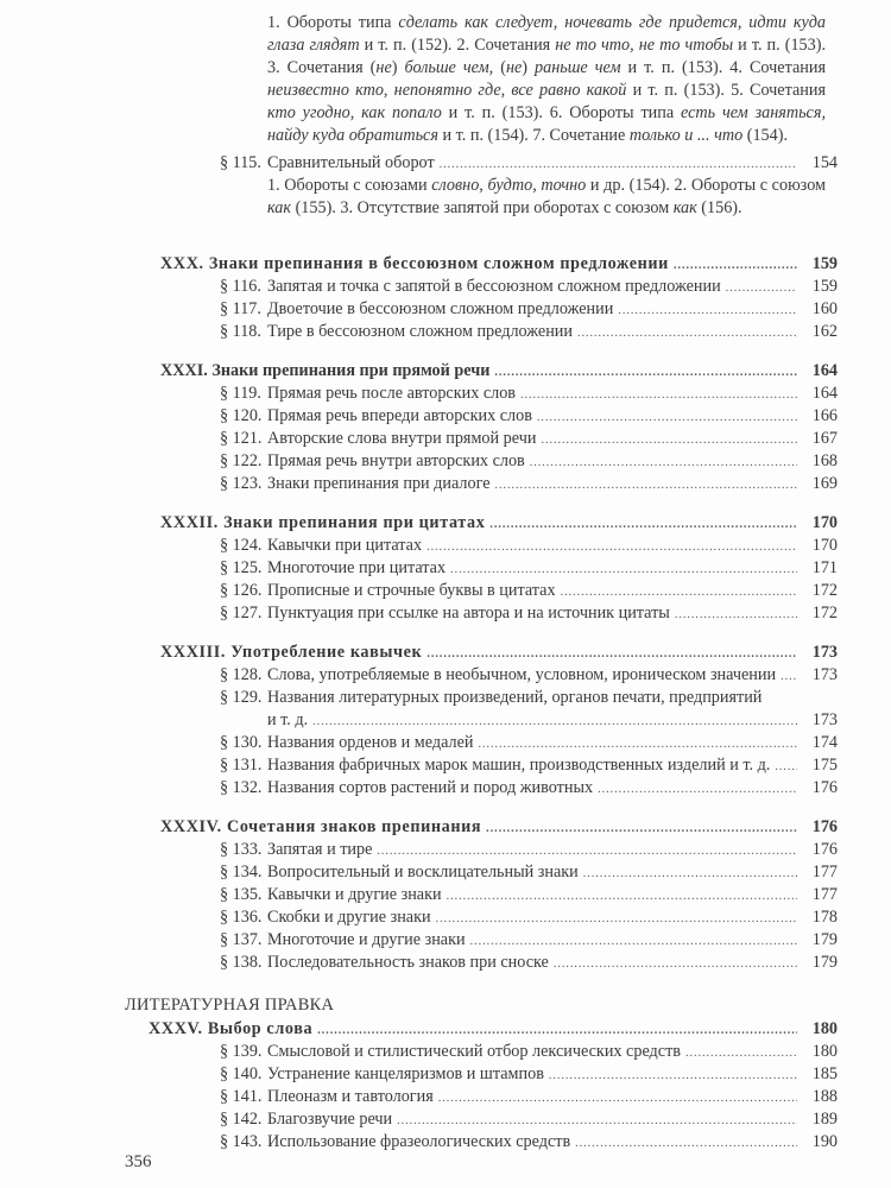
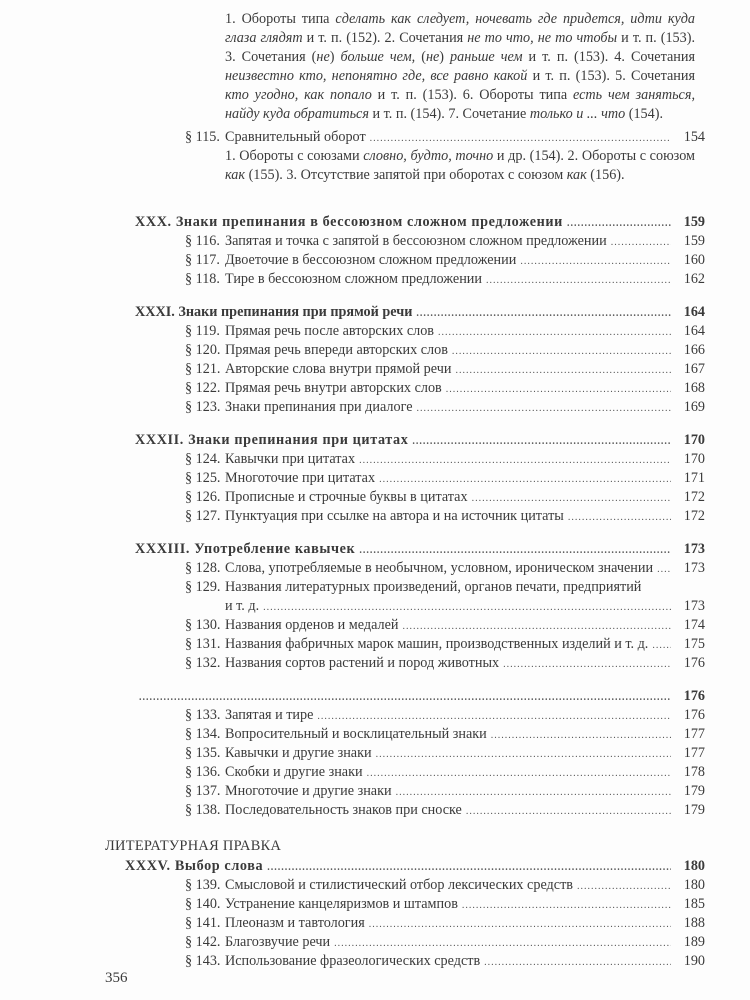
  1. Обороты типа сделать как следует, ночевать где придется, идти куда глаза глядят и т. п. (152). 2. Сочетания не то что, не то чтобы и т. п. (153). 3. Сочетания (не) больше чем, (не) раньше чем и т. п. (153). 4. Сочетания неизвестно кто, непонятно где, все равно какой и т. п. (153). 5. Сочетания кто угодно, как попало и т. п. (153). 6. Обороты типа есть чем заняться, найду куда обратиться и т. п. (154). 7. Сочетание только и ... что (154).
  § 115. Сравнительный оборот
  154
  1. Обороты с союзами словно, будто, точно и др. (154). 2. Обороты с союзом как (155). 3. Отсутствие запятой при оборотах с союзом как (156).
  XXX. Знаки препинания в бессоюзном сложном предложении
  159
  § 116. Запятая и точка с запятой в бессоюзном сложном предложении
  159
  § 117. Двоеточие в бессоюзном сложном предложении
  160
  § 118. Тире в бессоюзном сложном предложении
  162
  XXXI. Знаки препинания при прямой речи
  164
  § 119. Прямая речь после авторских слов
  164
  § 120. Прямая речь впереди авторских слов
  166
  § 121. Авторские слова внутри прямой речи
  167
  § 122. Прямая речь внутри авторских слов
  168
  § 123. Знаки препинания при диалоге
  169
  XXXII. Знаки препинания при цитатах
  170
  § 124. Кавычки при цитатах
  170
  § 125. Многоточие при цитатах
  171
  § 126. Прописные и строчные буквы в цитатах
  172
  § 127. Пунктуация при ссылке на автора и на источник цитаты
  172
  XXXIII. Употребление кавычек
  173
  § 128. Слова, употребляемые в необычном, условном, ироническом значении
  173
  § 129. Названия литературных произведений, органов печати, предприятий
  и т. д.
  173
  § 130. Названия орденов и медалей
  174
  § 131. Названия фабричных марок машин, производственных изделий и т. д.
  175
  § 132. Названия сортов растений и пород животных
  176
- XXXIV. Сочетания знаков препинания
  176
  § 133. Запятая и тире
  176
  § 134. Вопросительный и восклицательный знаки
  177
  § 135. Кавычки и другие знаки
  177
  § 136. Скобки и другие знаки
  178
  § 137. Многоточие и другие знаки
  179
  § 138. Последовательность знаков при сноске
  179
  ЛИТЕРАТУРНАЯ ПРАВКА
  XXXV. Выбор слова
  180
  § 139. Смысловой и стилистический отбор лексических средств
  180
  § 140. Устранение канцеляризмов и штампов
  185
  § 141. Плеоназм и тавтология
  188
  § 142. Благозвучие речи
  189
  § 143. Использование фразеологических средств
  190
  356
